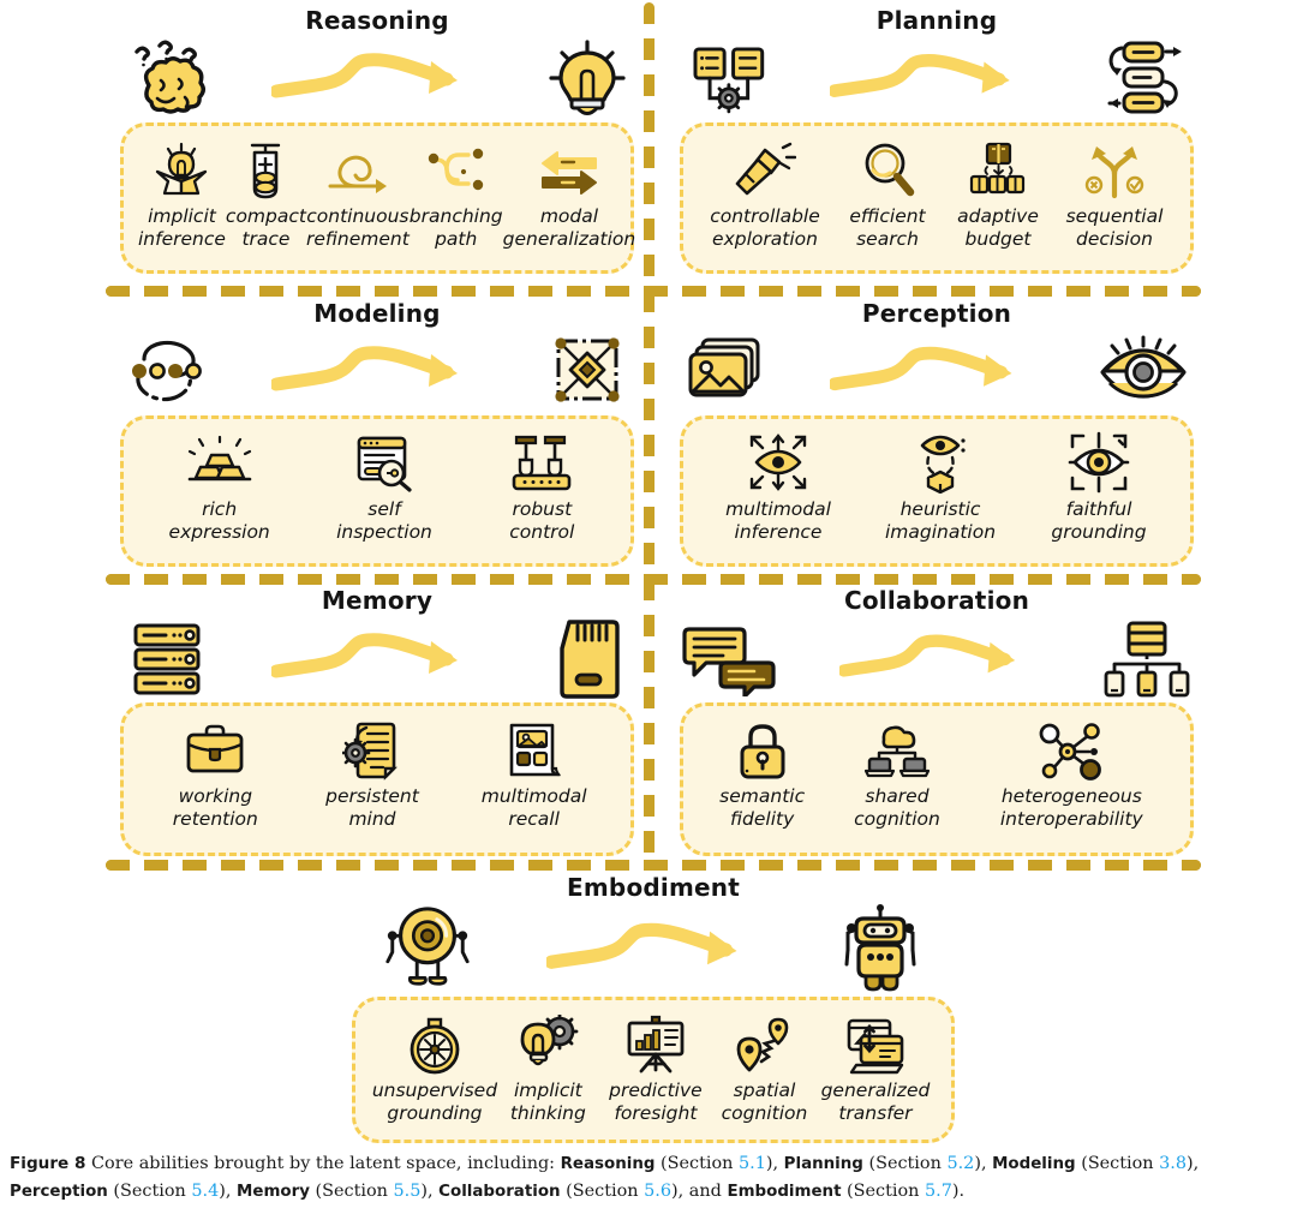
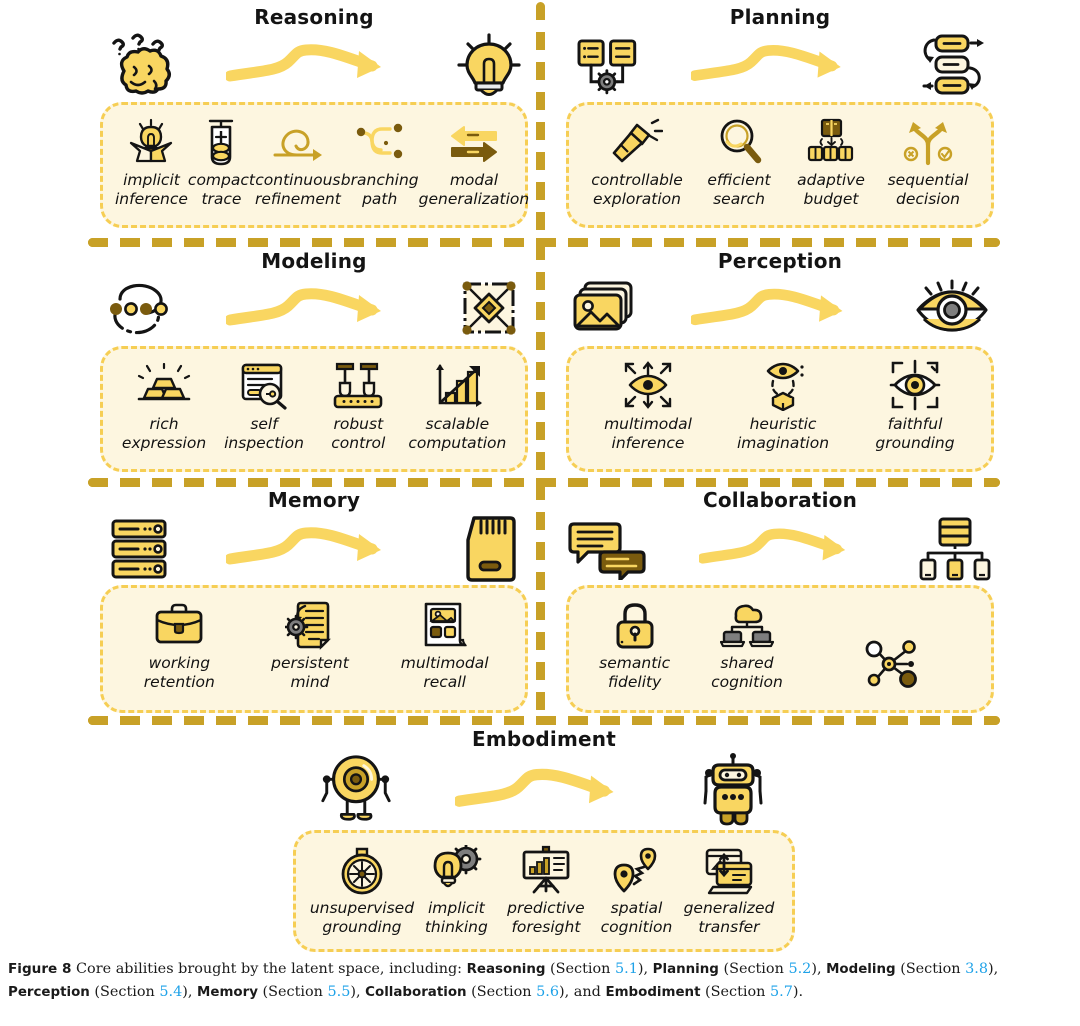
  Reasoning
  implicit
  inference
  compact
  trace
  continuous
  refinement
  branching
  path
  modal
  generalization
  Planning
  controllable
  exploration
  efficient
  search
  adaptive
  budget
  sequential
  decision
  Modeling
  rich
  expression
  self
  inspection
  robust
  control
+ scalable
+ computation
  Perception
  multimodal
  inference
  heuristic
  imagination
  faithful
  grounding
  Memory
  working
  retention
  persistent
  mind
  multimodal
  recall
  Collaboration
  semantic
  fidelity
  shared
  cognition
- heterogeneous
- interoperability
  Embodiment
  unsupervised
  grounding
  implicit
  thinking
  predictive
  foresight
  spatial
  cognition
  generalized
  transfer
  Figure 8 Core abilities brought by the latent space, including: Reasoning (Section 5.1), Planning (Section 5.2), Modeling (Section 3.8), Perception (Section 5.4), Memory (Section 5.5), Collaboration (Section 5.6), and Embodiment (Section 5.7).
